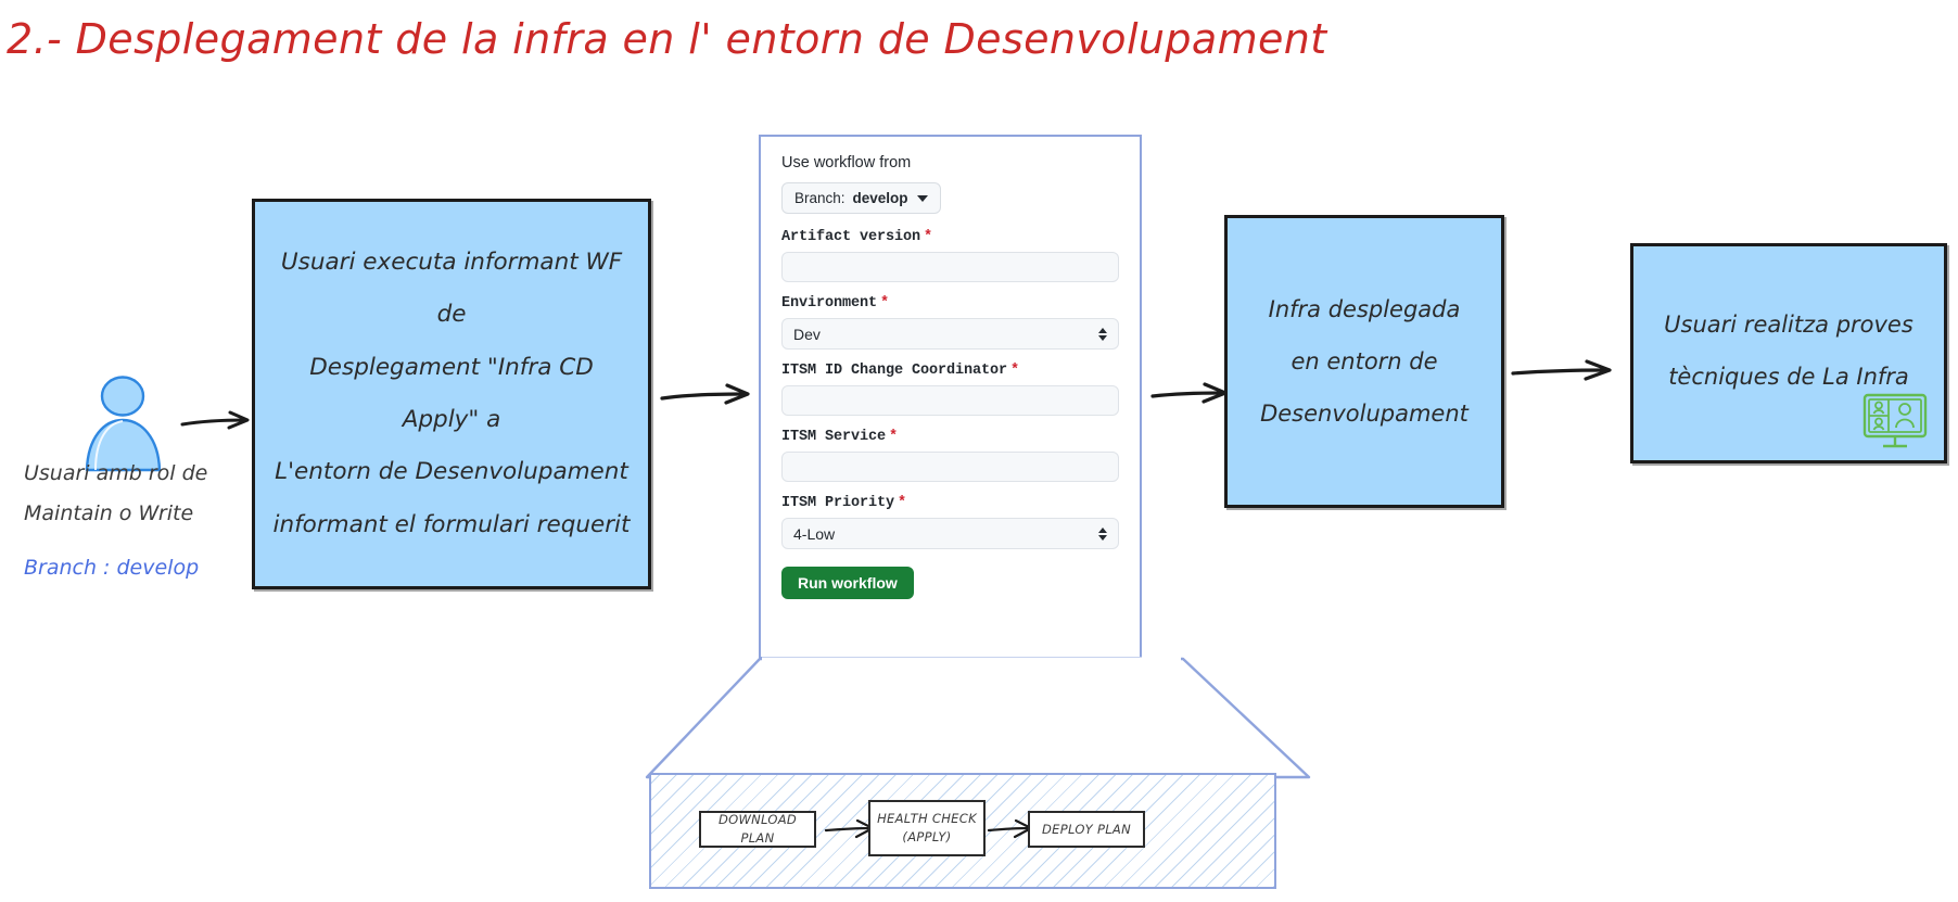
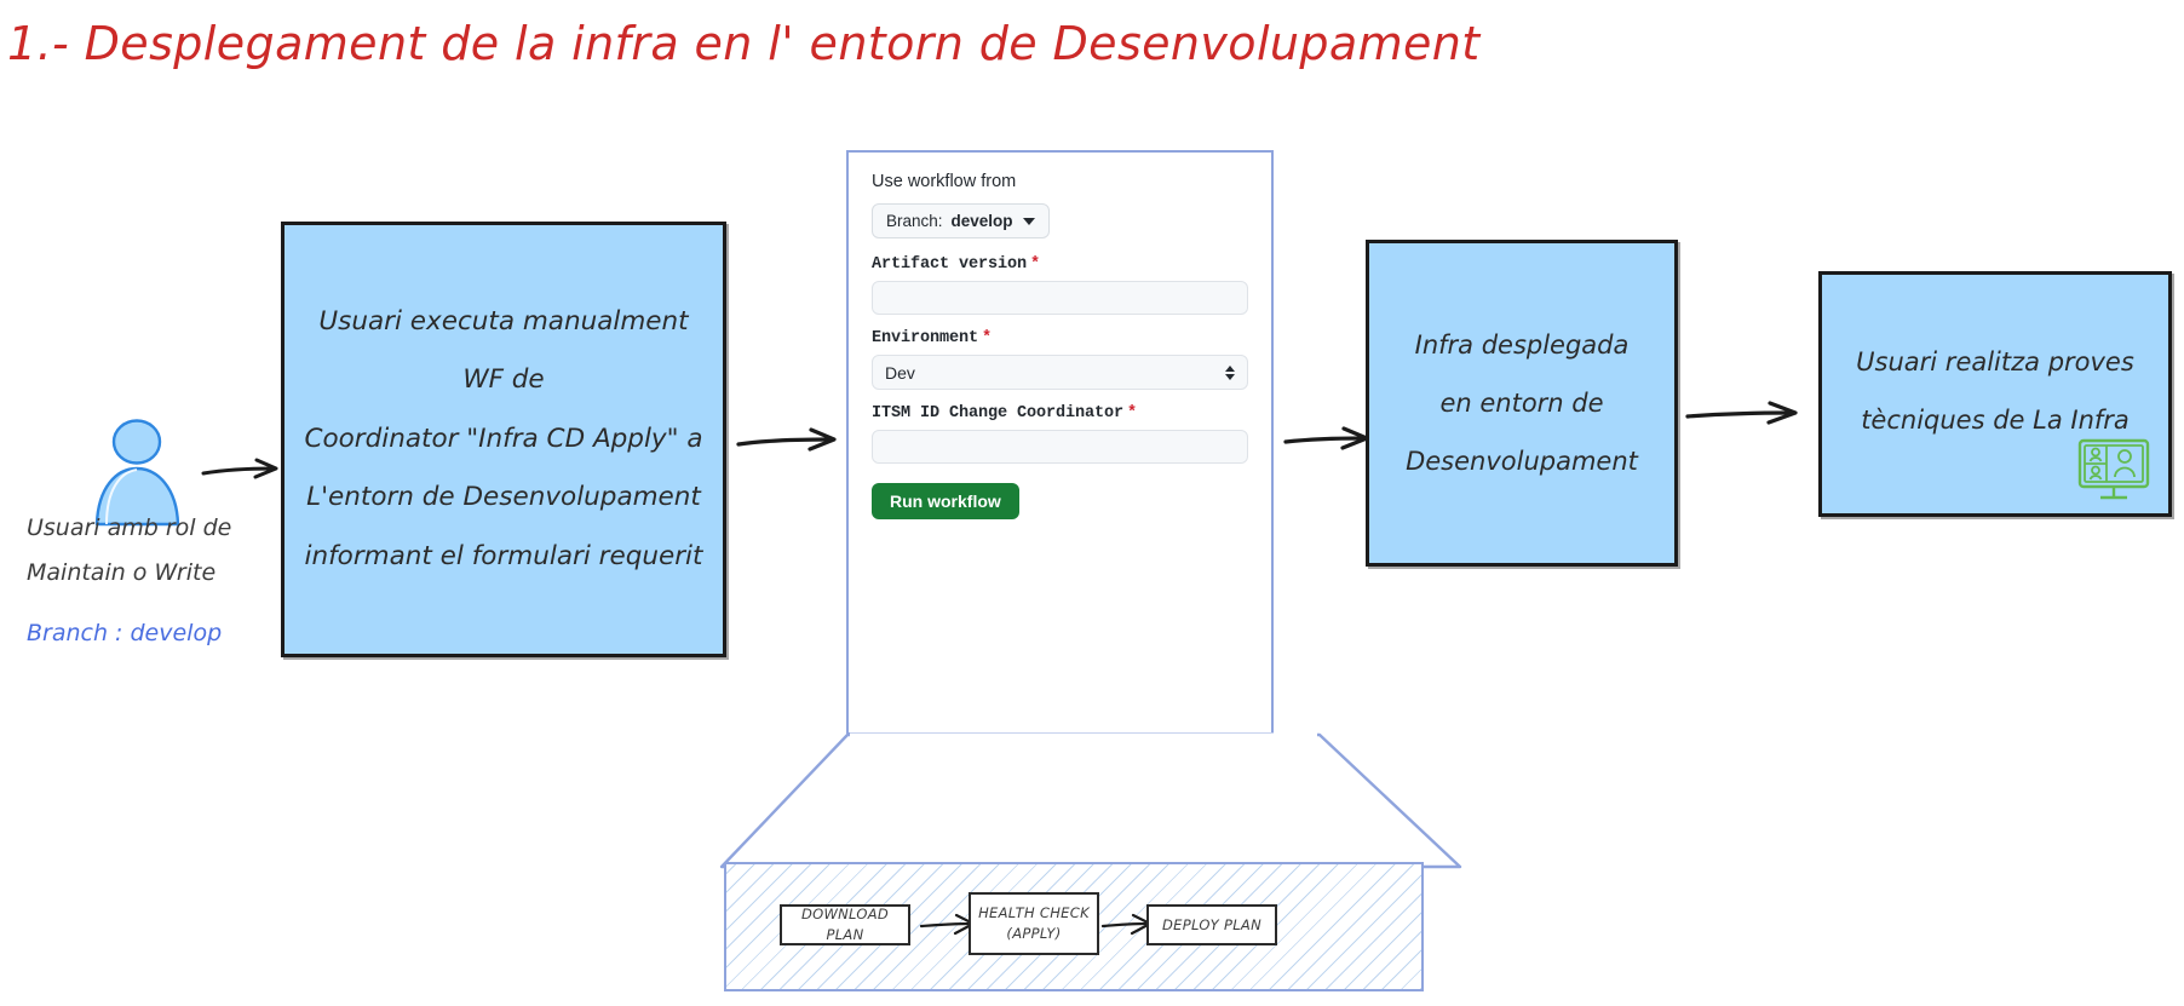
- 2.- Desplegament de la infra en l' entorn de Desenvolupament
+ 1.- Desplegament de la infra en l' entorn de Desenvolupament
  Usuari amb rol de
  Maintain o Write
  Branch : develop
- Usuari executa informant WF de
+ Usuari executa manualment WF de
- Desplegament "Infra CD Apply" a
+ Coordinator "Infra CD Apply" a
  L'entorn de Desenvolupament
  informant el formulari requerit
  Use workflow from
  Branch:
  develop
  Artifact version *
  Environment *
  Dev
  ITSM ID Change Coordinator *
- ITSM Service *
- ITSM Priority *
- 4-Low
  Run workflow
  Infra desplegada
  en entorn de
  Desenvolupament
  Usuari realitza proves
  tècniques de La Infra
  DOWNLOAD PLAN
  HEALTH CHECK
  (APPLY)
  DEPLOY PLAN
